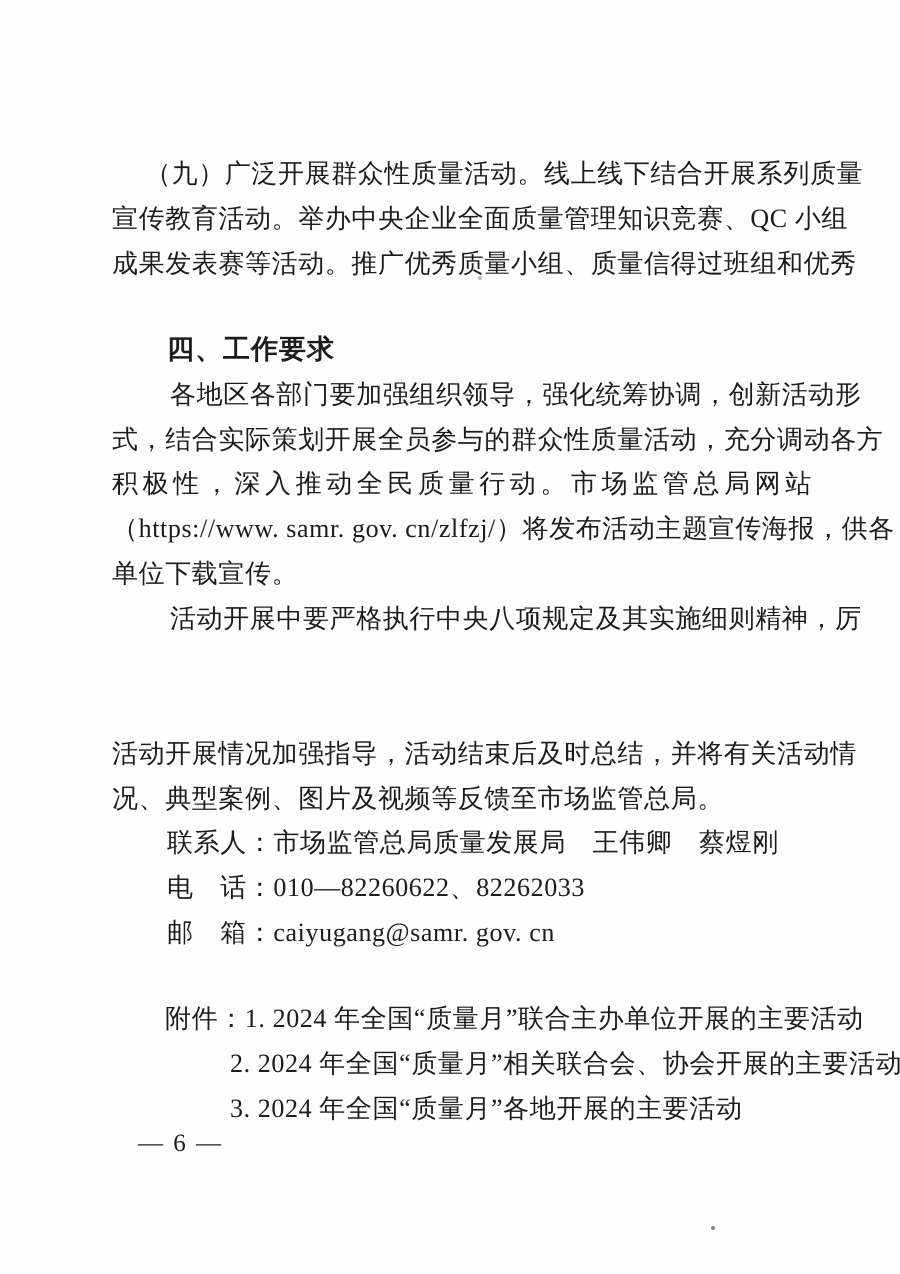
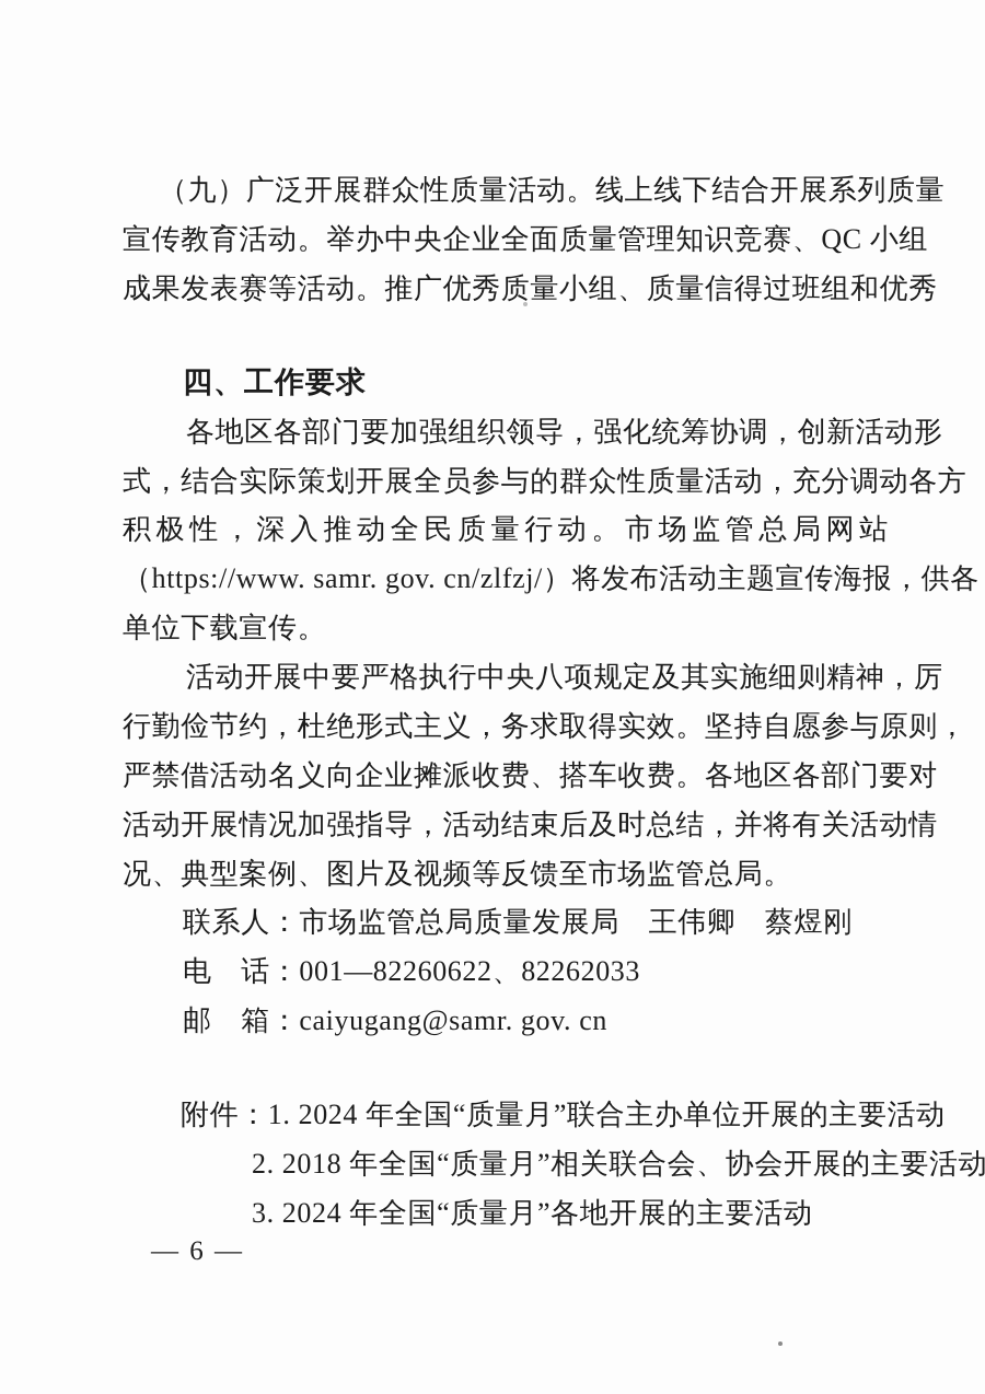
  （九）广泛开展群众性质量活动。线上线下结合开展系列质量
  宣传教育活动。举办中央企业全面质量管理知识竞赛、QC 小组
  成果发表赛等活动。推广优秀质量小组、质量信得过班组和优秀
  四、工作要求
  各地区各部门要加强组织领导，强化统筹协调，创新活动形
  式，结合实际策划开展全员参与的群众性质量活动，充分调动各方
  积极性，深入推动全民质量行动。市场监管总局网站
  （https://www. samr. gov. cn/zlfzj/）将发布活动主题宣传海报，供各
  单位下载宣传。
  活动开展中要严格执行中央八项规定及其实施细则精神，厉
+ 行勤俭节约，杜绝形式主义，务求取得实效。坚持自愿参与原则，
+ 严禁借活动名义向企业摊派收费、搭车收费。各地区各部门要对
  活动开展情况加强指导，活动结束后及时总结，并将有关活动情
  况、典型案例、图片及视频等反馈至市场监管总局。
  联系人：市场监管总局质量发展局 王伟卿 蔡煜刚
- 电 话：010—82260622、82262033
+ 电 话：001—82260622、82262033
  邮 箱：caiyugang@samr. gov. cn
  附件：1. 2024 年全国“质量月”联合主办单位开展的主要活动
- 2. 2024 年全国“质量月”相关联合会、协会开展的主要活动
+ 2. 2018 年全国“质量月”相关联合会、协会开展的主要活动
  3. 2024 年全国“质量月”各地开展的主要活动
  — 6 —
